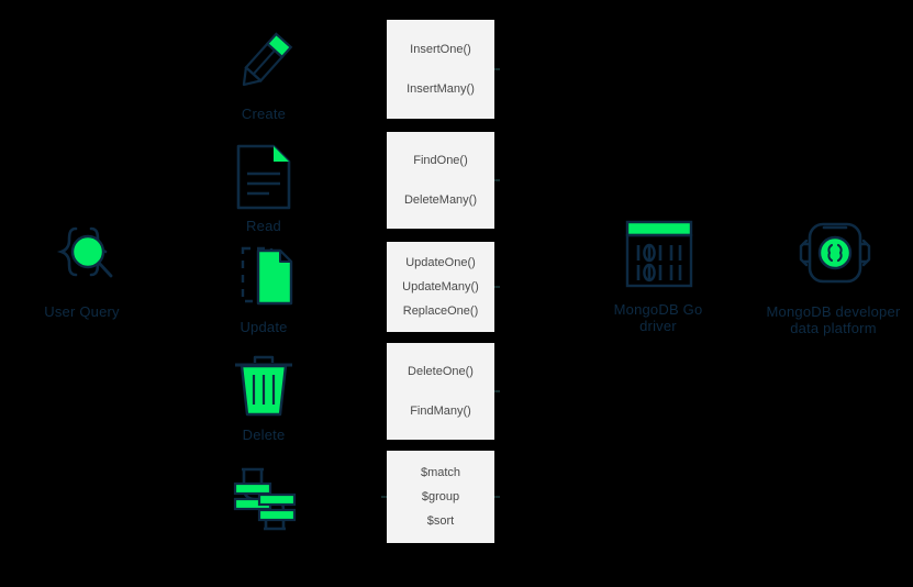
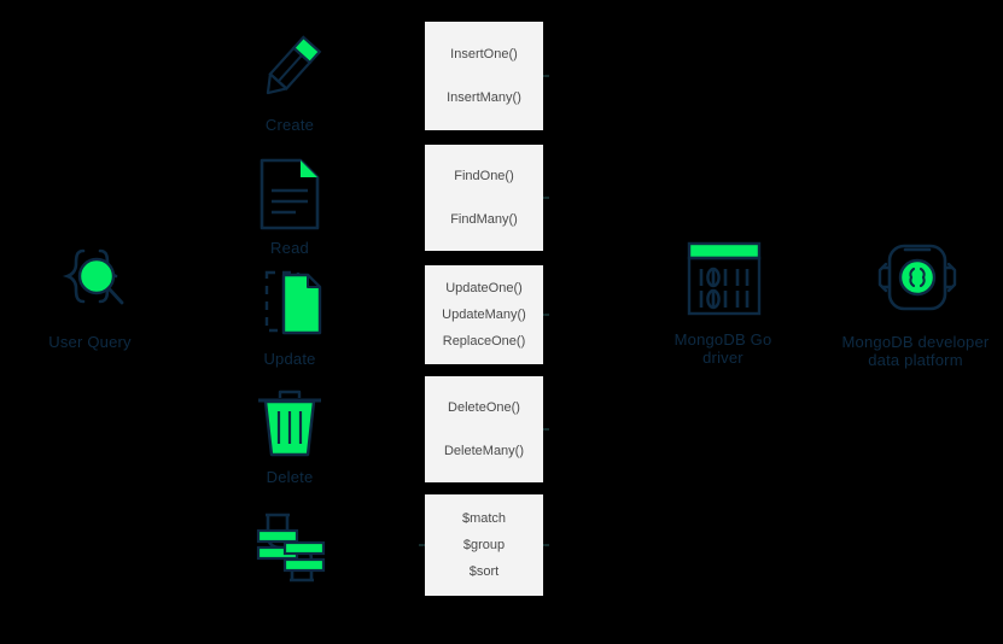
  User Query
  Create
  Read
  Update
  Delete
  InsertOne()
  InsertMany()
  FindOne()
- DeleteMany()
+ FindMany()
  UpdateOne()
  UpdateMany()
  ReplaceOne()
  DeleteOne()
- FindMany()
+ DeleteMany()
  $match
  $group
  $sort
  MongoDB Go
  driver
  MongoDB developer
  data platform
